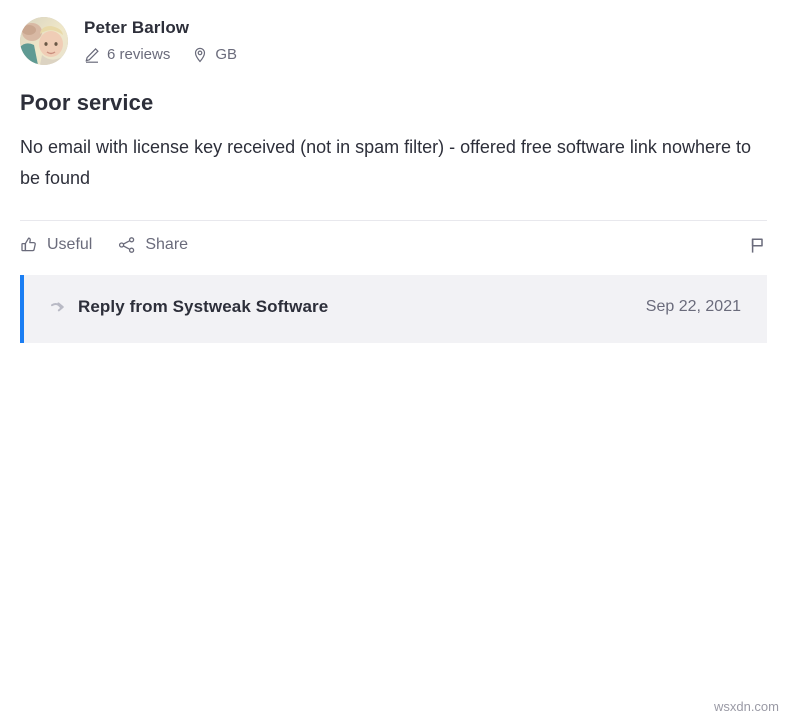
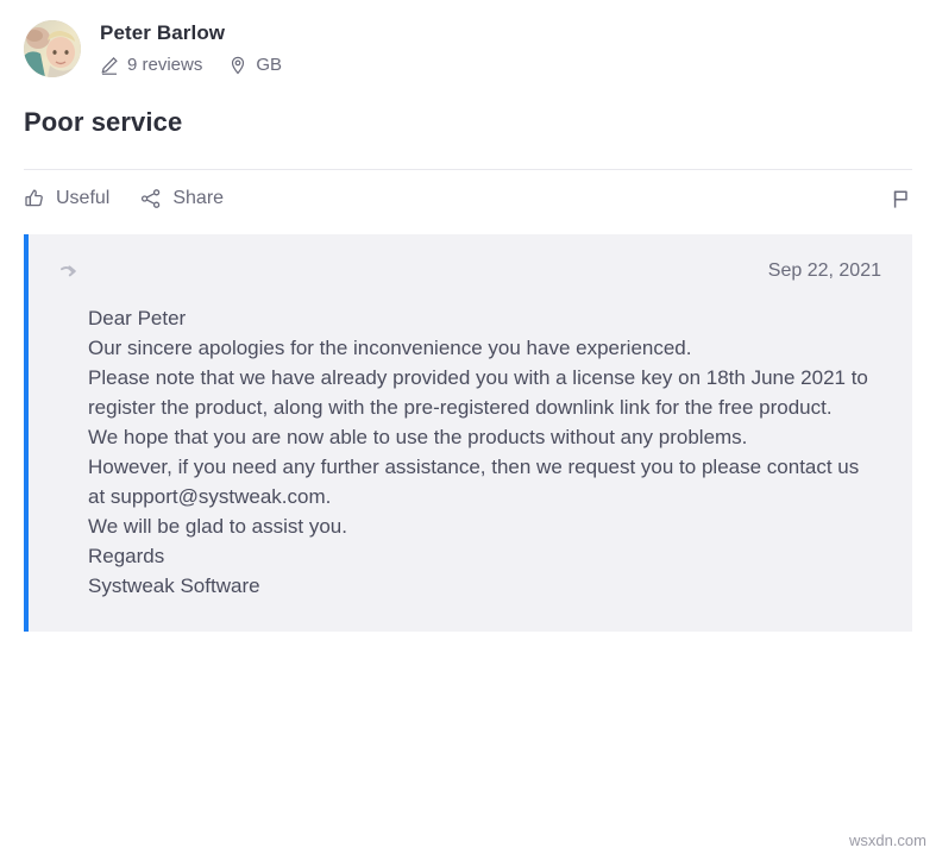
  Peter Barlow
- 6 reviews
+ 9 reviews
  GB
  Poor service
- No email with license key received (not in spam filter) - offered free software link nowhere to be found
  Useful
  Share
- Reply from Systweak Software
  Sep 22, 2021
+ Dear Peter
+ Our sincere apologies for the inconvenience you have experienced.
+ Please note that we have already provided you with a license key on 18th June 2021 to register the product, along with the pre-registered downlink link for the free product.
+ We hope that you are now able to use the products without any problems.
+ However, if you need any further assistance, then we request you to please contact us at support@systweak.com.
+ We will be glad to assist you.
+ Regards
+ Systweak Software
  wsxdn.com
